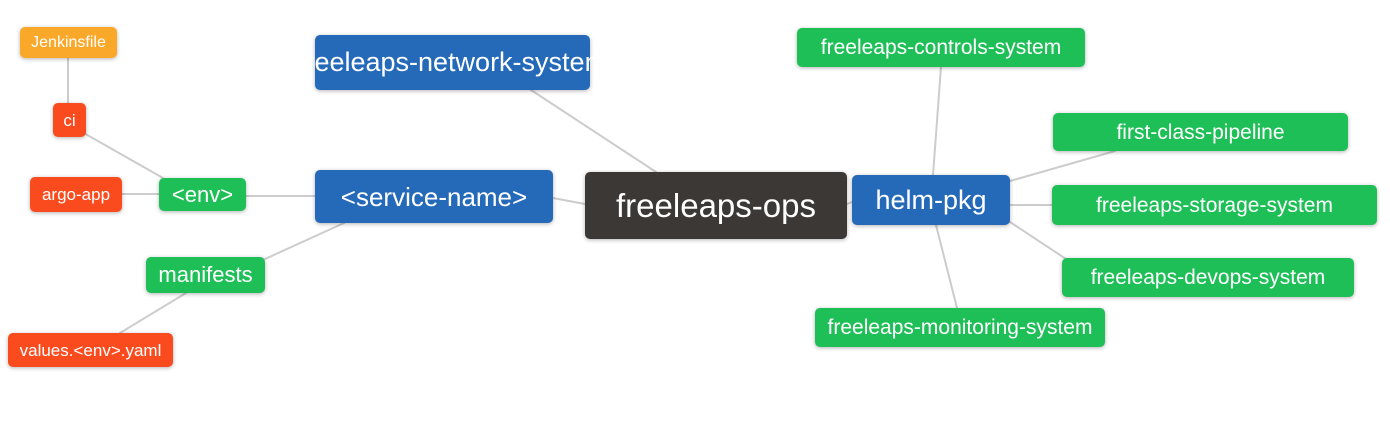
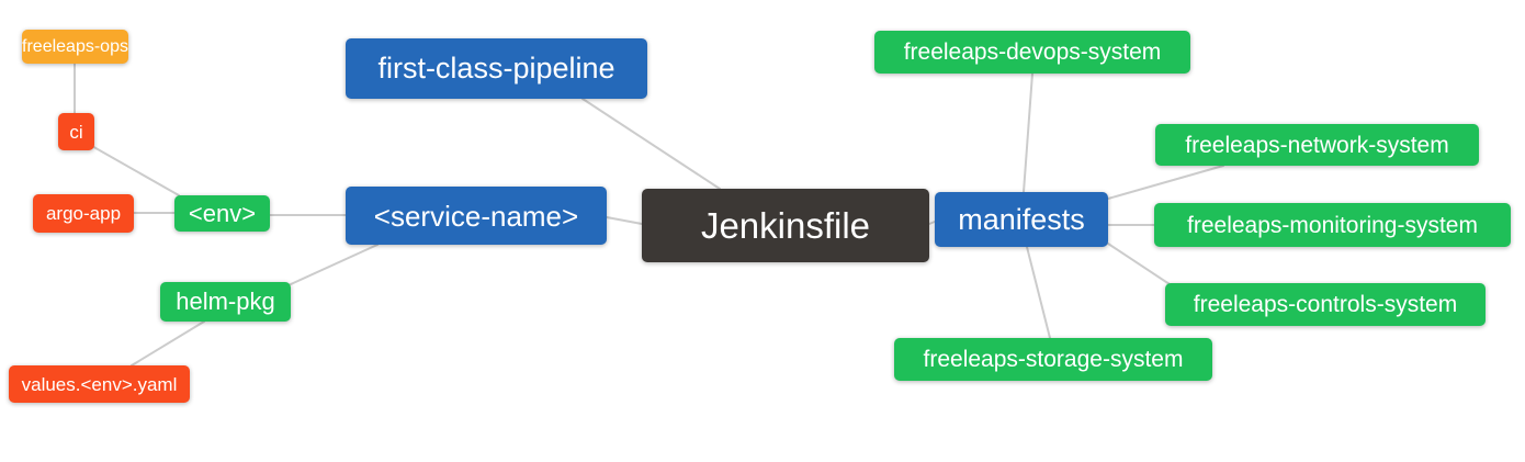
- Jenkinsfile
+ freeleaps-ops
  ci
  argo-app
  <env>
- manifests
+ helm-pkg
  values.<env>.yaml
- freeleaps-network-system
+ first-class-pipeline
  <service-name>
- freeleaps-ops
+ Jenkinsfile
- helm-pkg
+ manifests
- freeleaps-controls-system
+ freeleaps-devops-system
- first-class-pipeline
+ freeleaps-network-system
- freeleaps-storage-system
+ freeleaps-monitoring-system
- freeleaps-devops-system
+ freeleaps-controls-system
- freeleaps-monitoring-system
+ freeleaps-storage-system
